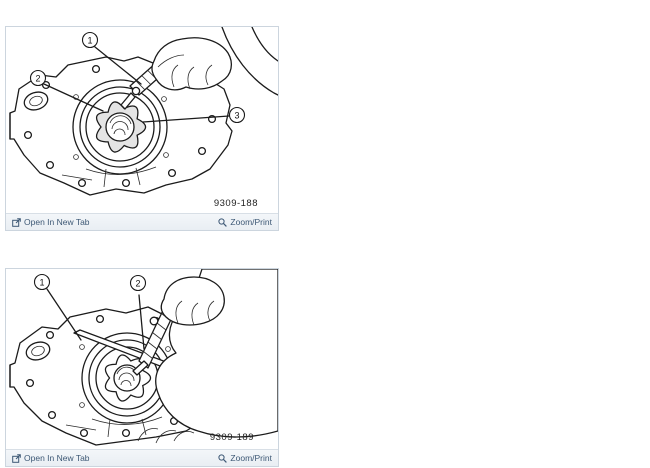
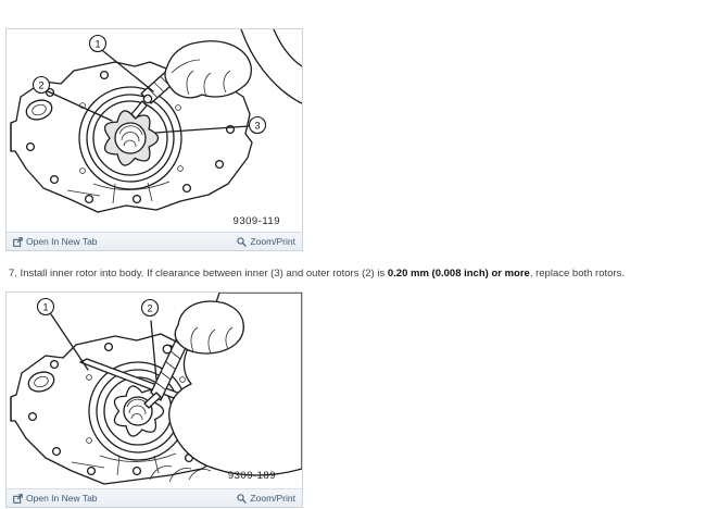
  1
  2
  3
- 9309-188
+ 9309-119
  Open In New Tab
  Zoom/Print
+ 7. Install inner rotor into body. If clearance between inner (3) and outer rotors (2) is 0.20 mm (0.008 inch) or more, replace both rotors.
  1
  2
  9309-189
  Open In New Tab
  Zoom/Print
